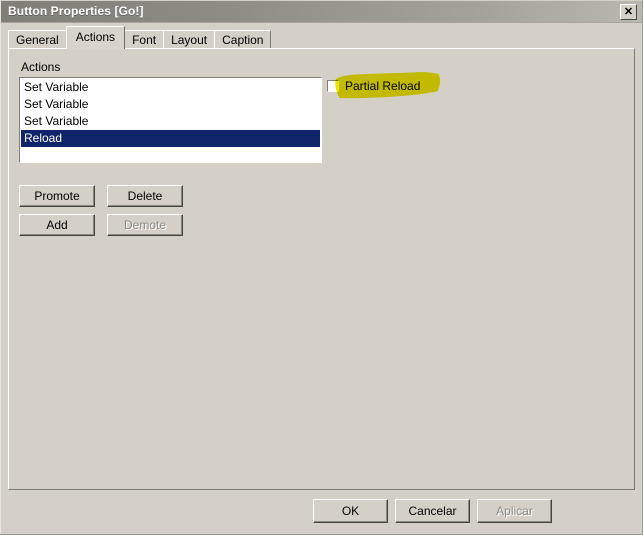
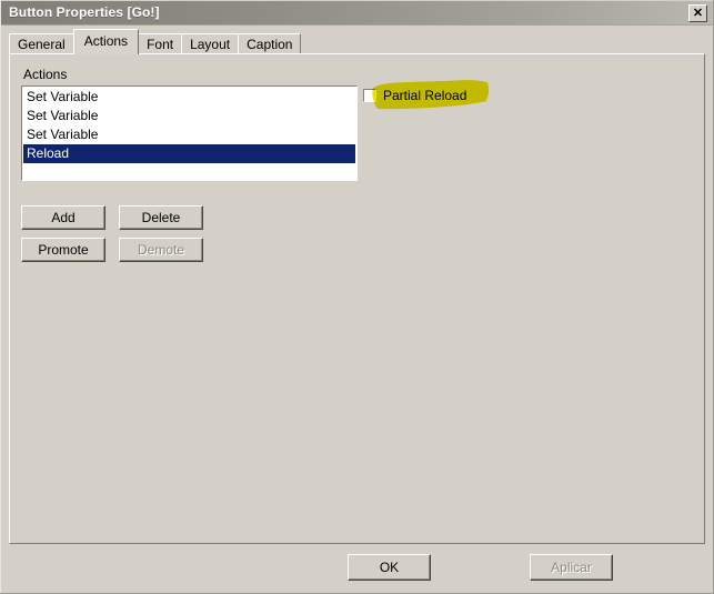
  Button Properties [Go!]
  ✕
  General Actions Font Layout Caption
  Actions
  Set Variable
  Set Variable
  Set Variable
  Reload
- Promote
+ Add
  Delete
- Add
+ Promote
  Demote
  OK
- Cancelar
  Aplicar
